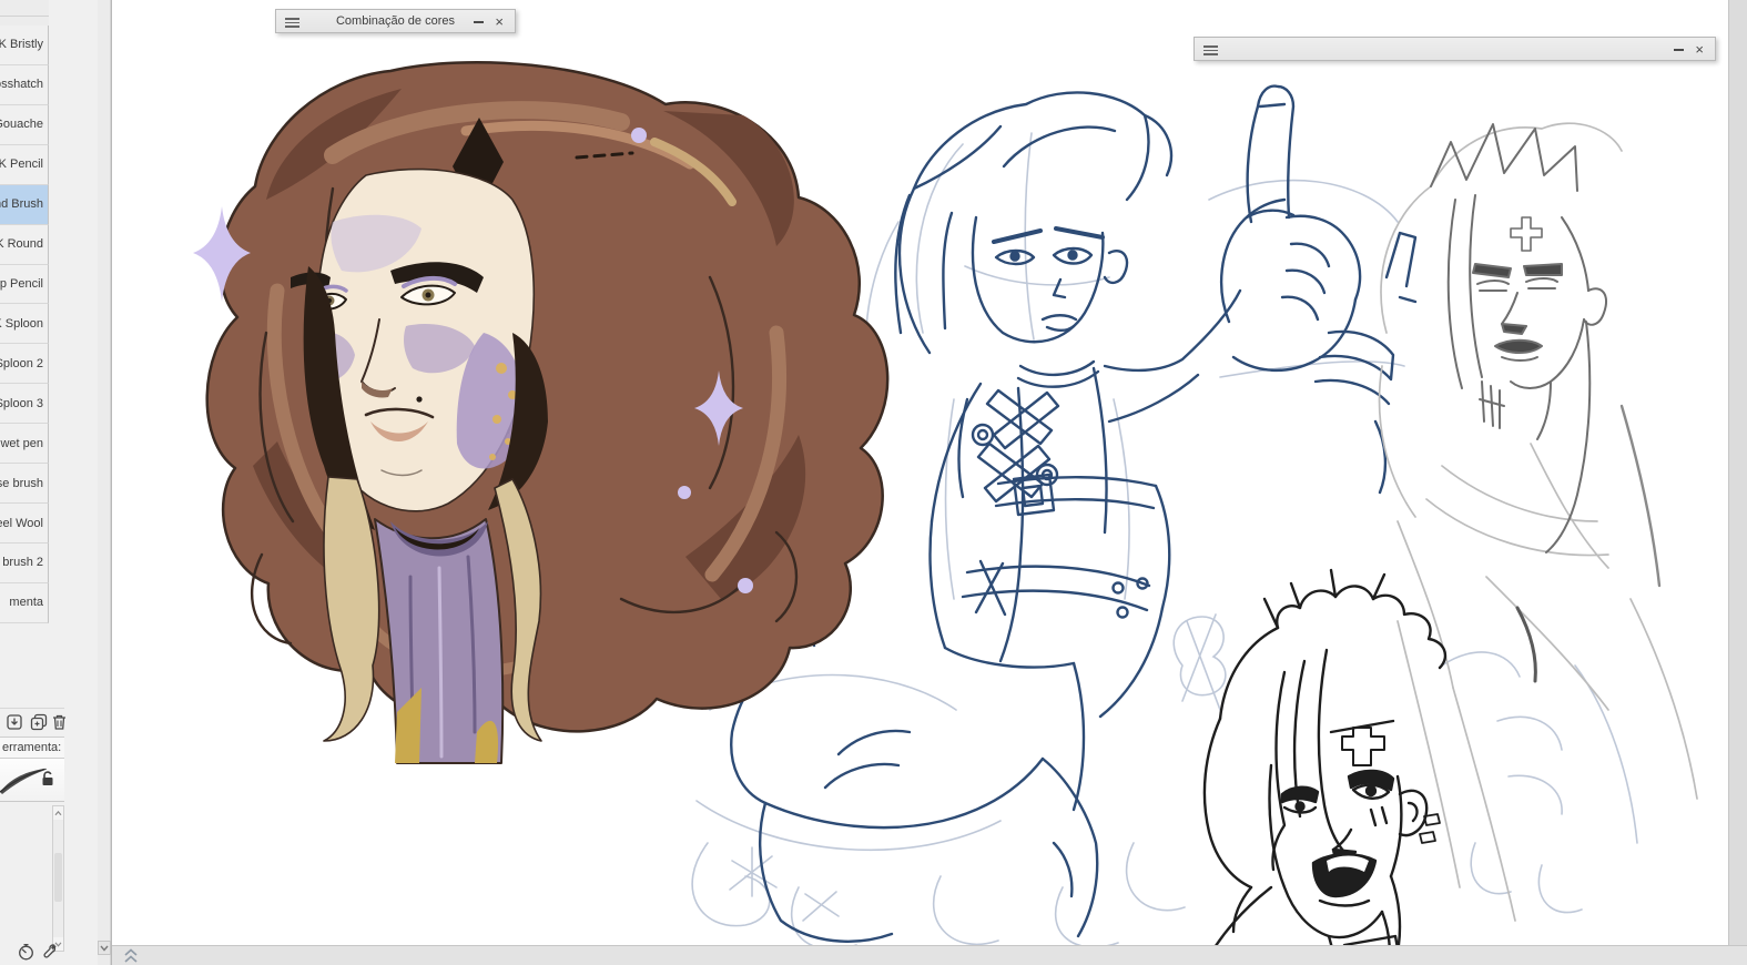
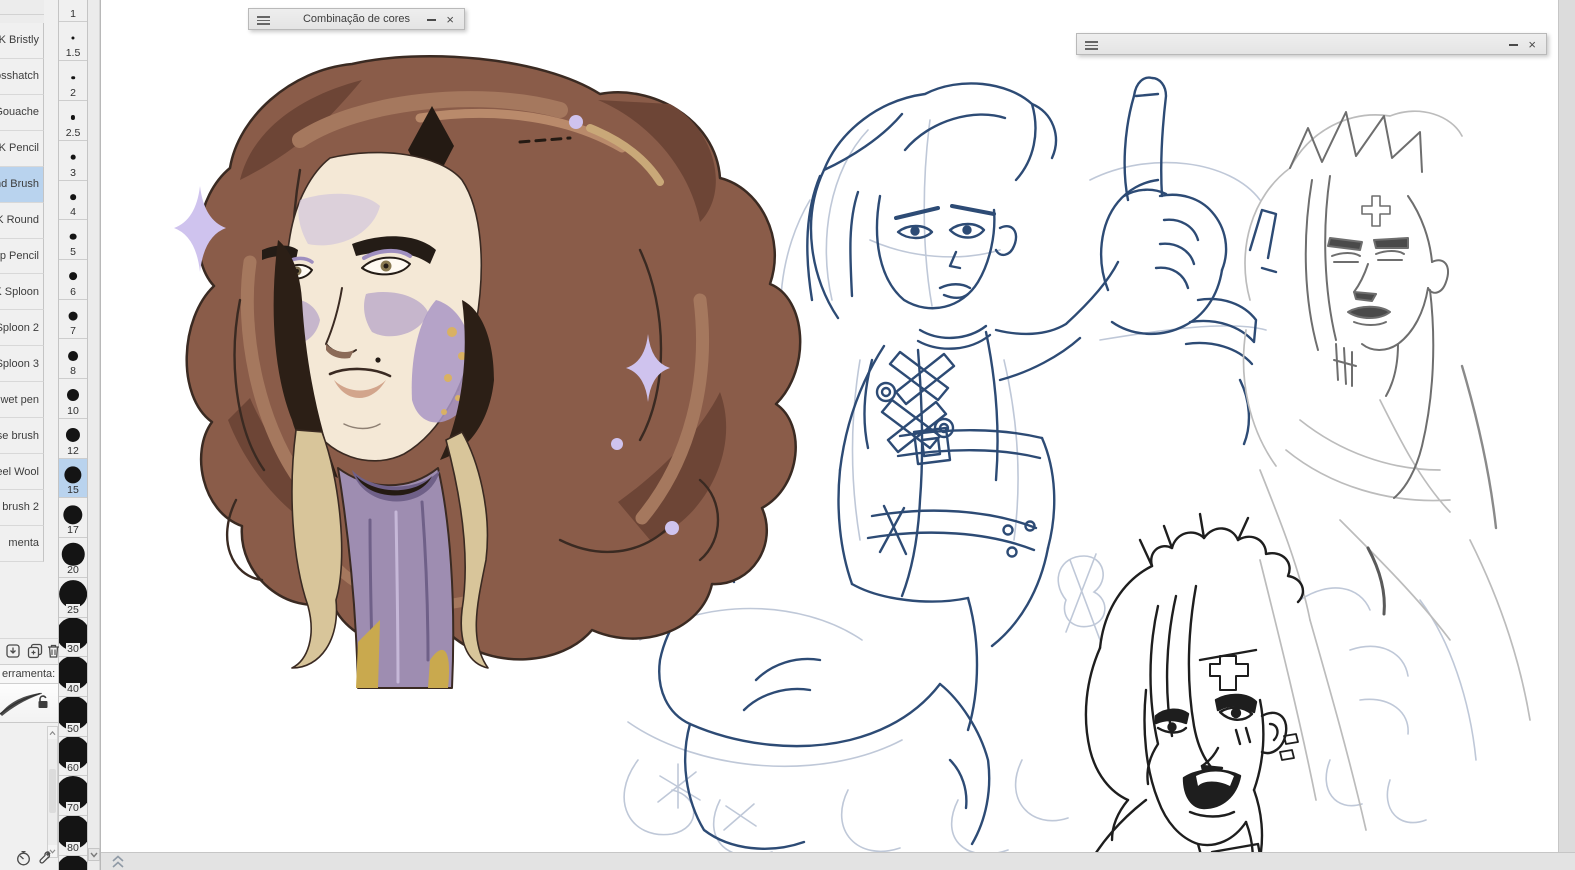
  K Bristly
  sshatch
  ouache
  K Pencil
  d Brush
  Round
  p Pencil
  Sploon
  ploon 2
  ploon 3
  wet pen
  e brush
  el Wool
  brush 2
  menta
+ 1
+ 1.5
+ 2
+ 2.5
+ 3
+ 4
+ 5
+ 6
+ 7
+ 8
+ 10
+ 12
+ 15
+ 17
+ 20
+ 25
+ 30
+ 40
+ 50
+ 60
+ 70
+ 80
  erramenta:
  Combinação de cores
  ×
  ×
